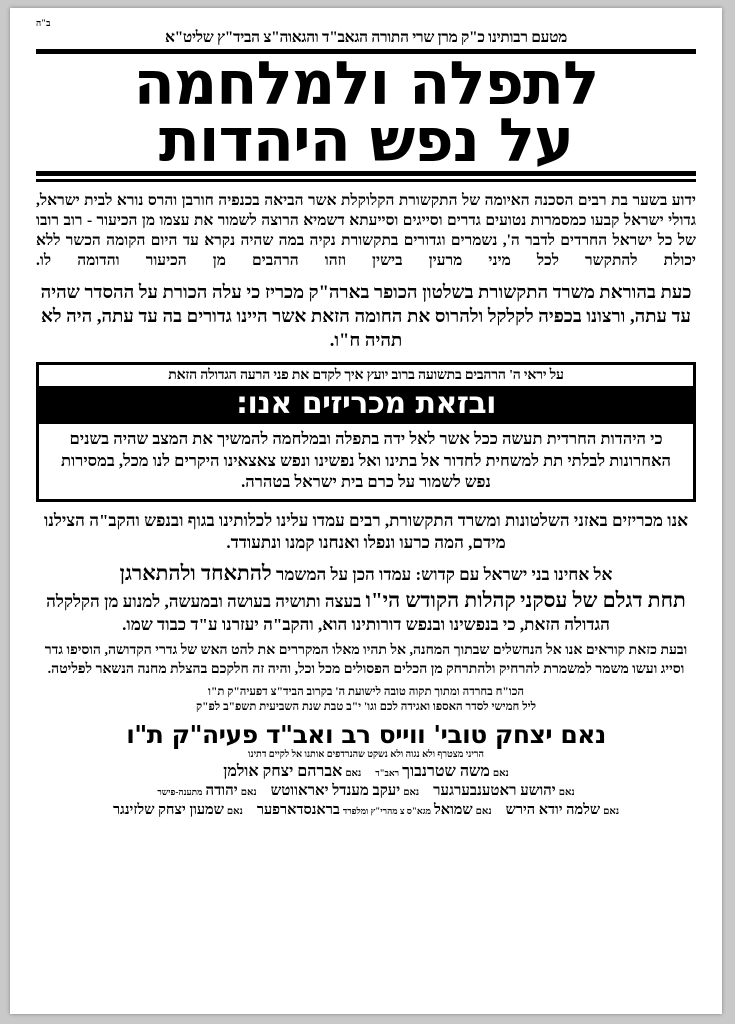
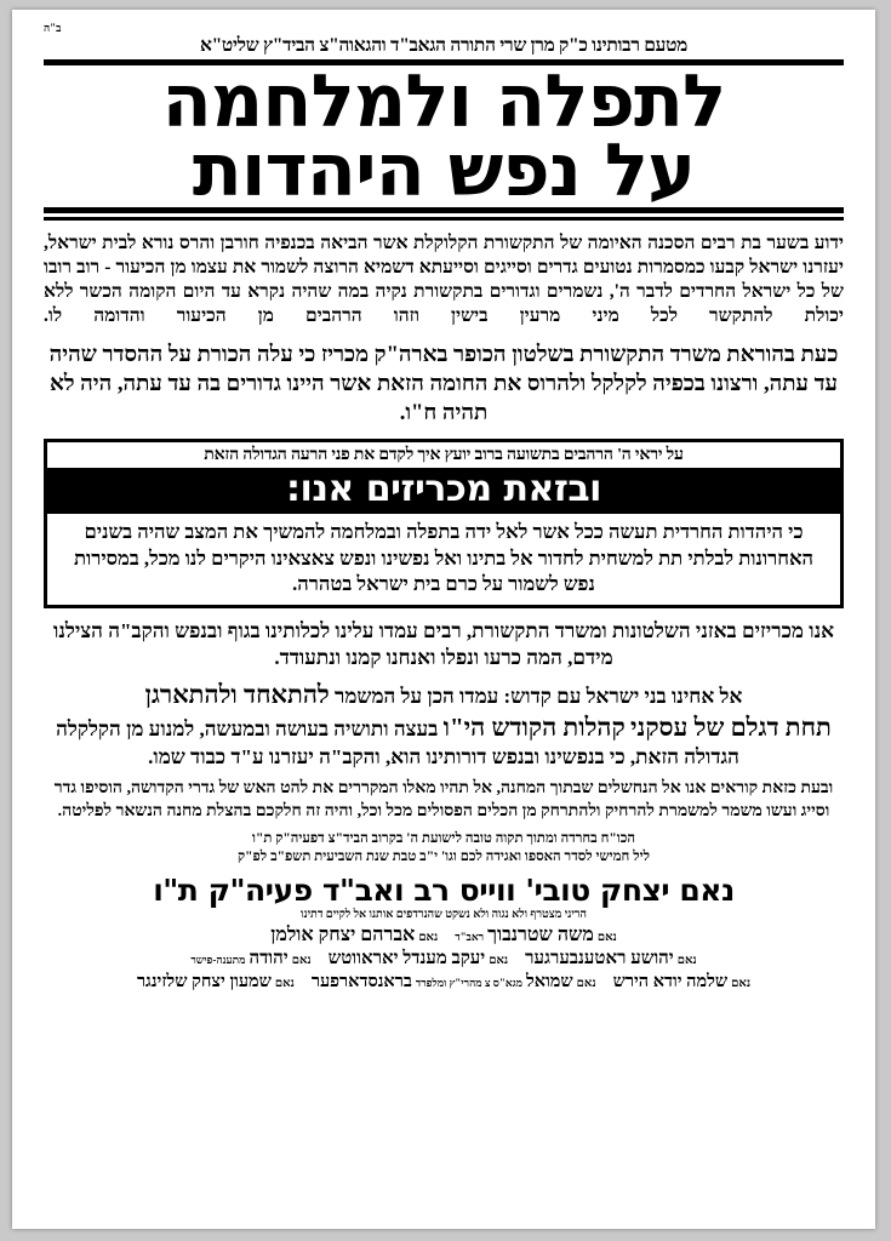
  ב"ה
  מטעם רבותינו כ"ק מרן שרי התורה הגאב"ד והגאוה"צ הביד"ץ שליט"א
  לתפלה ולמלחמה
  על נפש היהדות
- ידוע בשער בת רבים הסכנה האיומה של התקשורת הקלוקלת אשר הביאה בכנפיה חורבן והרס נורא לבית ישראל, גדולי ישראל קבעו כמסמרות נטועים גדרים וסייגים וסייעתא דשמיא הרוצה לשמור את עצמו מן הכיעור - רוב רובו של כל ישראל החרדים לדבר ה', נשמרים וגדורים בתקשורת נקיה במה שהיה נקרא עד היום הקומה הכשר ללא יכולת להתקשר לכל מיני מרעין בישין וזהו הרהבים מן הכיעור והדומה לו.
+ ידוע בשער בת רבים הסכנה האיומה של התקשורת הקלוקלת אשר הביאה בכנפיה חורבן והרס נורא לבית ישראל, יעזרנו ישראל קבעו כמסמרות נטועים גדרים וסייגים וסייעתא דשמיא הרוצה לשמור את עצמו מן הכיעור - רוב רובו של כל ישראל החרדים לדבר ה', נשמרים וגדורים בתקשורת נקיה במה שהיה נקרא עד היום הקומה הכשר ללא יכולת להתקשר לכל מיני מרעין בישין וזהו הרהבים מן הכיעור והדומה לו.
  כעת בהוראת משרד התקשורת בשלטון הכופר בארה"ק מכריז כי עלה הכורת על ההסדר שהיה עד עתה, ורצונו בכפיה לקלקל ולהרוס את החומה הזאת אשר היינו גדורים בה עד עתה, היה לא תהיה ח"ו.
  על יראי ה' הרהבים בתשועה ברוב יועץ איך לקדם את פני הרעה הגדולה הזאת
  ובזאת מכריזים אנו:
  כי היהדות החרדית תעשה ככל אשר לאל ידה בתפלה ובמלחמה להמשיך את המצב שהיה בשנים האחרונות לבלתי תת למשחית לחדור אל בתינו ואל נפשינו ונפש צאצאינו היקרים לנו מכל, במסירות נפש לשמור על כרם בית ישראל בטהרה.
  אנו מכריזים באזני השלטונות ומשרד התקשורת, רבים עמדו עלינו לכלותינו בגוף ובנפש והקב"ה הצילנו מידם, המה כרעו ונפלו ואנחנו קמנו ונתעודד.
  אל אחינו בני ישראל עם קדוש: עמדו הכן על המשמר להתאחד ולהתארגן
  תחת דגלם של עסקני קהלות הקודש הי"ו בעצה ותושיה בעושה ובמעשה, למנוע מן הקלקלה הגדולה הזאת, כי בנפשינו ובנפש דורותינו הוא, והקב"ה יעזרנו ע"ד כבוד שמו.
  ובעת כזאת קוראים אנו אל הנחשלים שבתוך המחנה, אל תהיו מאלו המקררים את להט האש של גדרי הקדושה, הוסיפו גדר וסייג ועשו משמר למשמרת להרחיק ולהתרחק מן הכלים הפסולים מכל וכל, והיה זה חלקכם בהצלת מחנה הנשאר לפליטה.
  הכו"ח בחרדה ומתוך תקוה טובה לישועת ה' בקרוב הביד"צ דפעיה"ק ת"ו
  ליל חמישי לסדר האספו ואגידה לכם וגו' י"ב טבת שנת השביעית תשפ"ב לפ"ק
  נאם יצחק טובי' ווייס רב ואב"ד פעיה"ק ת"ו
  הריני מצטרף ולא נגוה ולא נשקט שהנרדפים אותנו אל לקיים דתינו
  נאם
  משה שטרנבוך
  ראב"ד
  נאם
  אברהם יצחק אולמן
  נאם
  יהושע ראטענבערגער
  נאם
  יעקב מענדל יאראווטש
  נאם
  יהודה
  מתענה-פישר
  נאם
  שלמה יודא הירש
  נאם
  שמואל
  מגא"ס צ מהרי"ץ ומלפרד
  בראנסדארפער
  נאם
  שמעון יצחק שלזינגר
